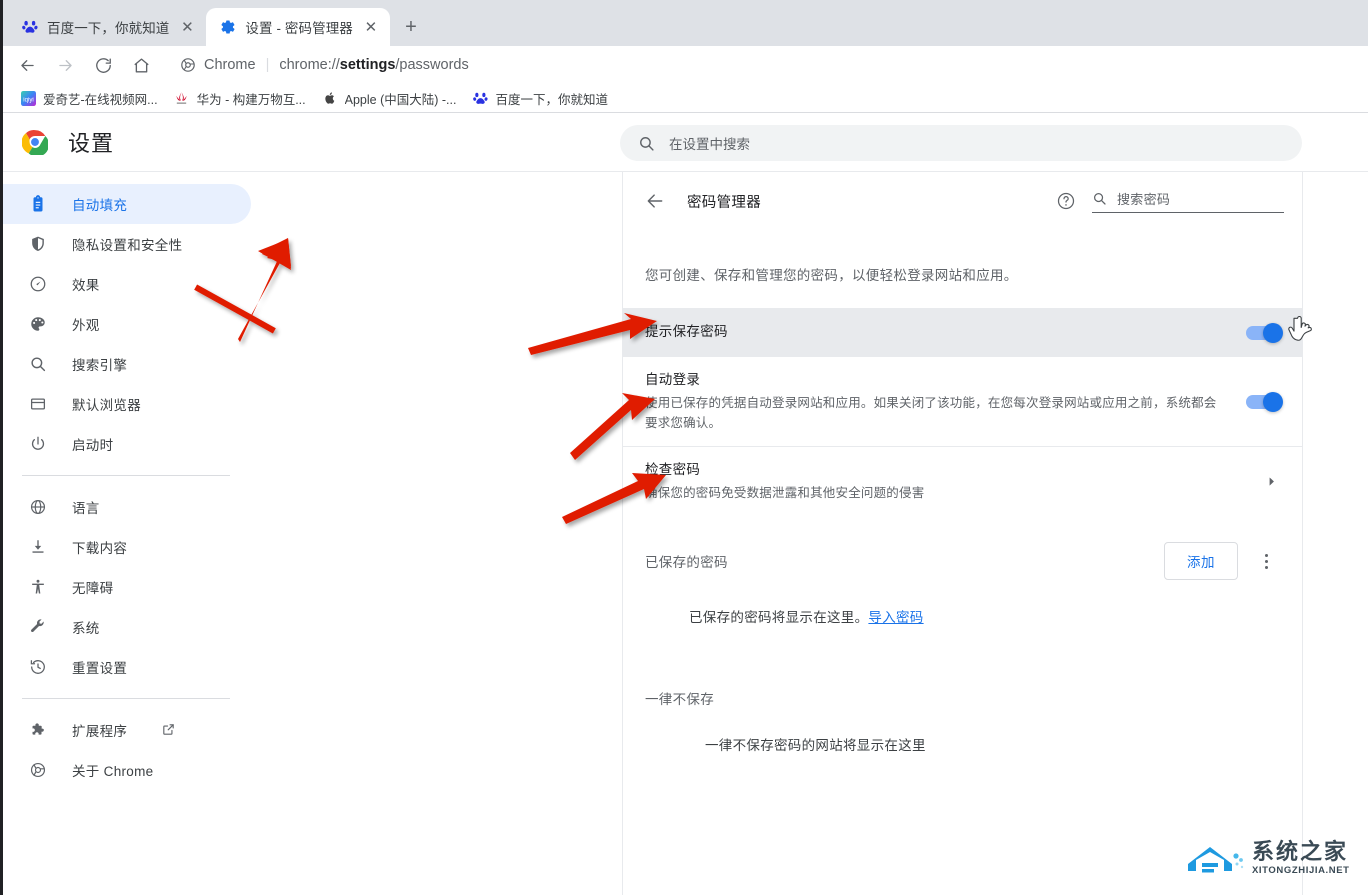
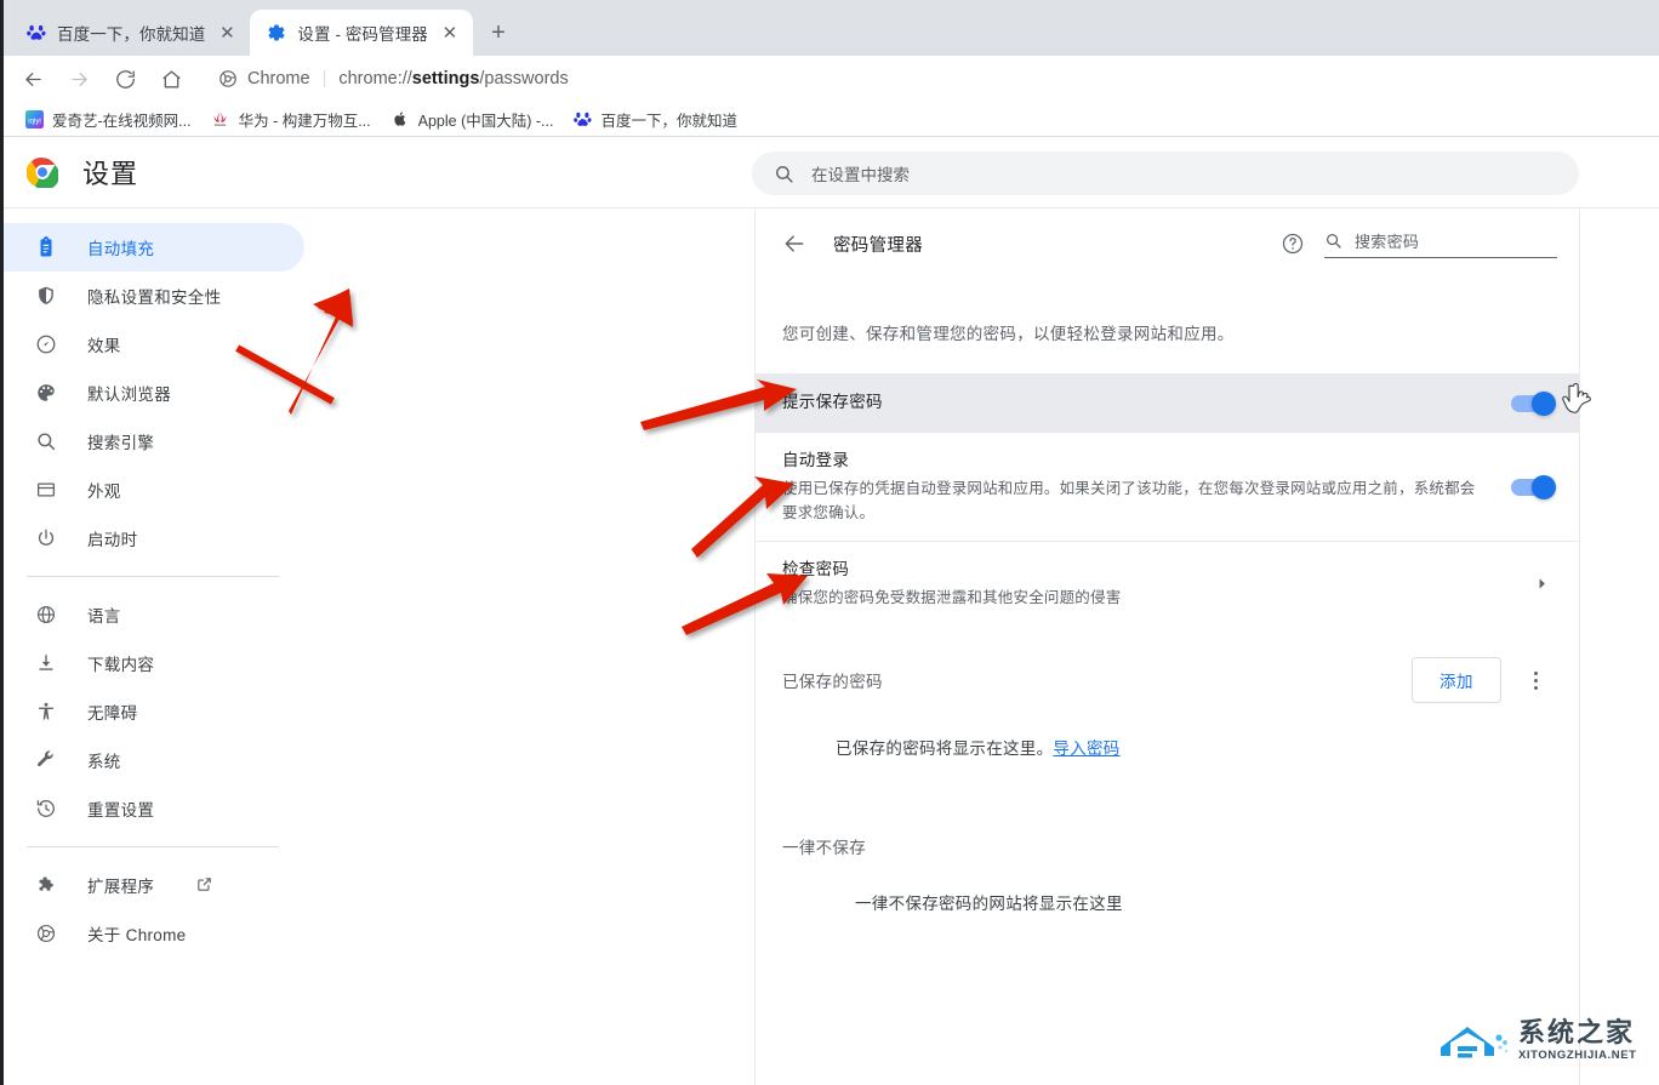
  百度一下，你就知道
  ✕
  设置 - 密码管理器
  ✕
  +
  Chrome
  |
  chrome://settings/passwords
  爱奇艺-在线视频网...
  华为 - 构建万物互...
  Apple (中国大陆) -...
  百度一下，你就知道
  设置
  在设置中搜索
  自动填充
  隐私设置和安全性
  效果
- 外观
+ 默认浏览器
  搜索引擎
- 默认浏览器
+ 外观
  启动时
  语言
  下载内容
  无障碍
  系统
  重置设置
  扩展程序
  关于 Chrome
  密码管理器
  搜索密码
  您可创建、保存和管理您的密码，以便轻松登录网站和应用。
  提示保存密码
  自动登录
  使用已保存的凭据自动登录网站和应用。如果关闭了该功能，在您每次登录网站或应用之前，系统都会要求您确认。
  检查密码
  确保您的密码免受数据泄露和其他安全问题的侵害
  已保存的密码
  添加
  已保存的密码将显示在这里。导入密码
  一律不保存
  一律不保存密码的网站将显示在这里
  系统之家
  XITONGZHIJIA.NET
